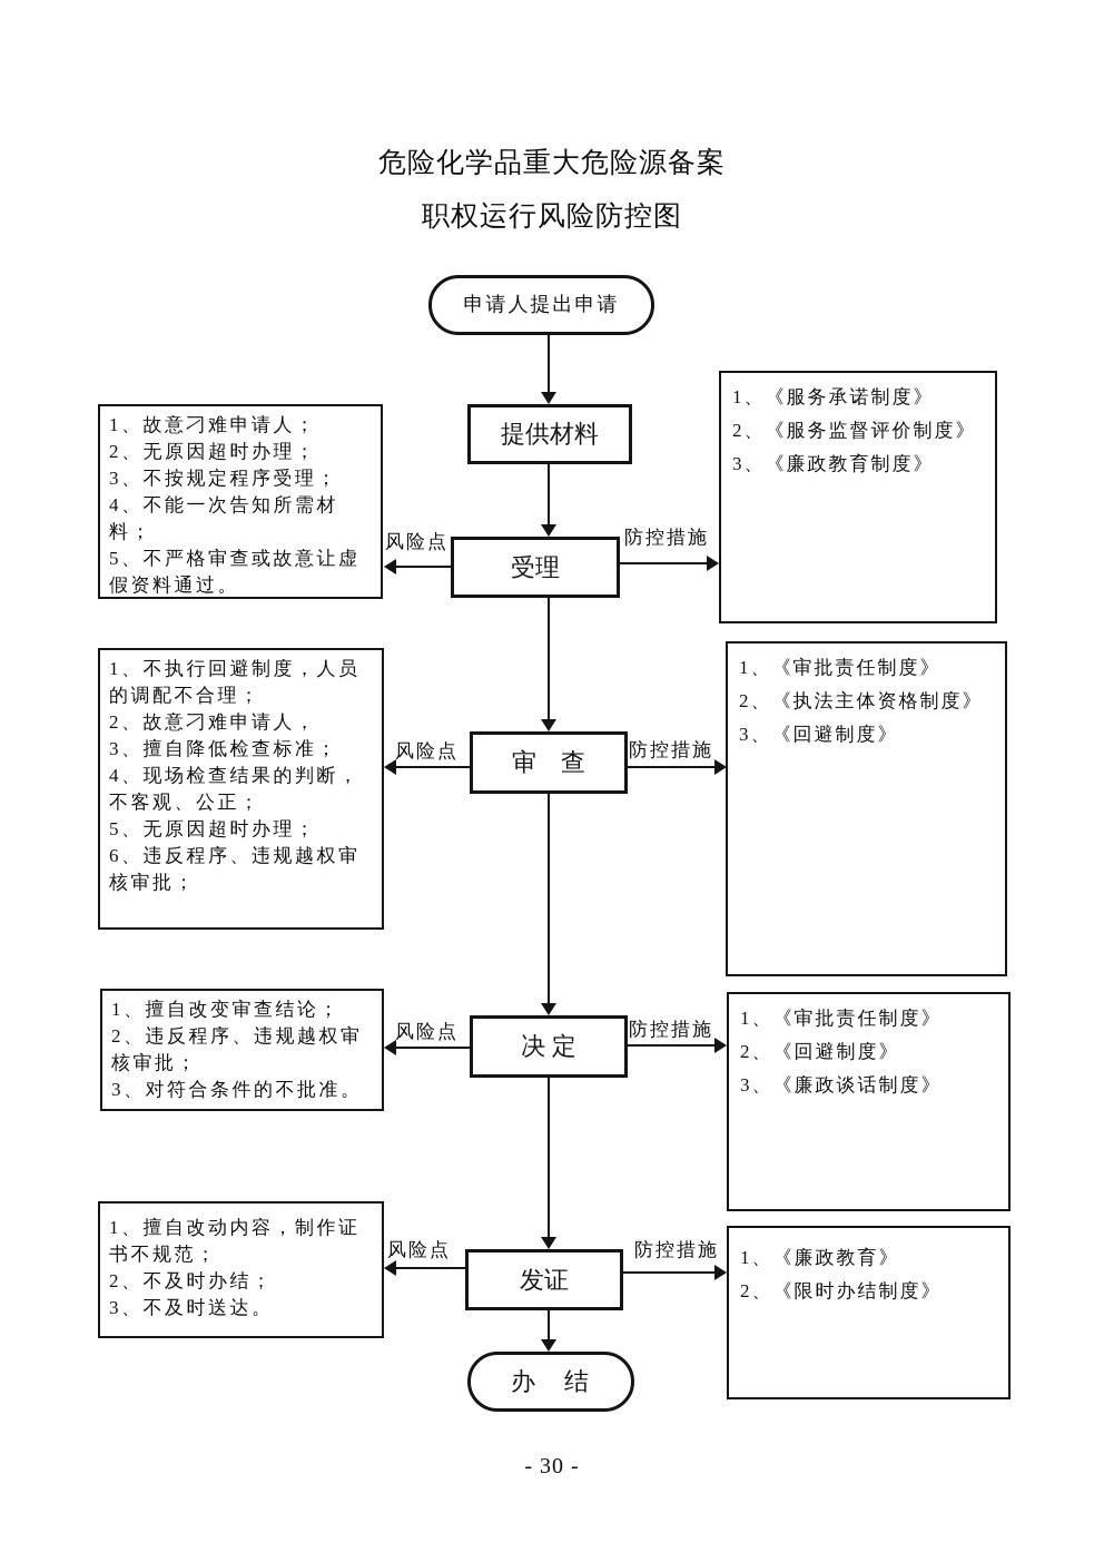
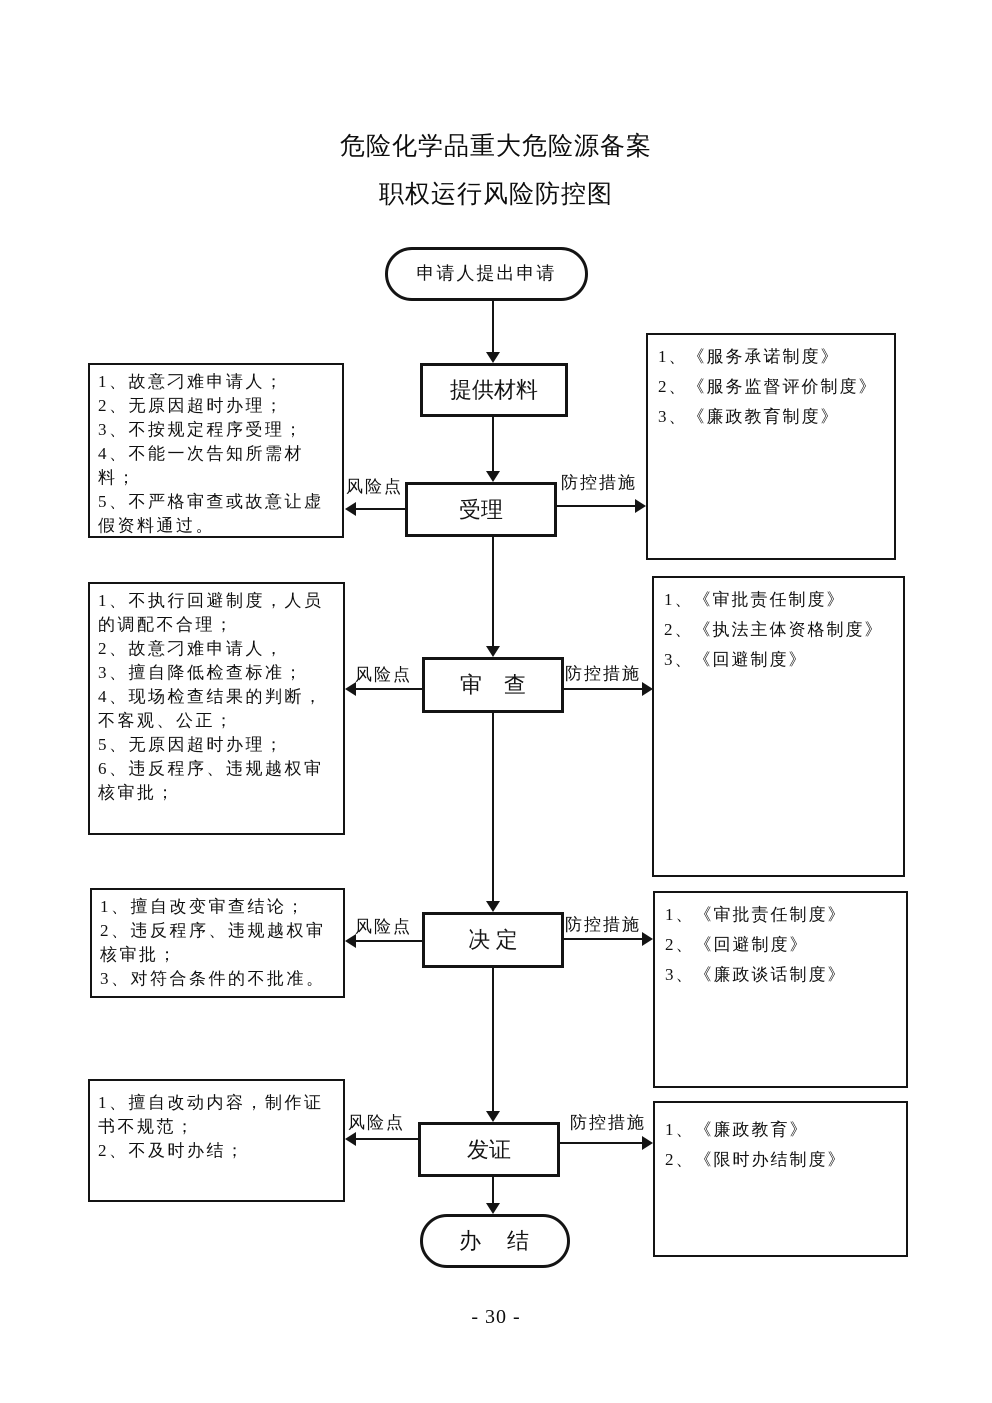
  危险化学品重大危险源备案
  职权运行风险防控图
  申请人提出申请
  提供材料
  受理
  风险点
  防控措施
  1、故意刁难申请人；
  2、无原因超时办理；
  3、不按规定程序受理；
  4、不能一次告知所需材
  料；
  5、不严格审查或故意让虚
  假资料通过。
  1、《服务承诺制度》
  2、《服务监督评价制度》
  3、《廉政教育制度》
  审 查
  风险点
  防控措施
  1、不执行回避制度，人员
  的调配不合理；
  2、故意刁难申请人，
  3、擅自降低检查标准；
  4、现场检查结果的判断，
  不客观、公正；
  5、无原因超时办理；
  6、违反程序、违规越权审
  核审批；
  1、《审批责任制度》
  2、《执法主体资格制度》
  3、《回避制度》
  决 定
  风险点
  防控措施
  1、擅自改变审查结论；
  2、违反程序、违规越权审
  核审批；
  3、对符合条件的不批准。
  1、《审批责任制度》
  2、《回避制度》
  3、《廉政谈话制度》
  发证
  风险点
  防控措施
  1、擅自改动内容，制作证
  书不规范；
  2、不及时办结；
- 3、不及时送达。
  1、《廉政教育》
  2、《限时办结制度》
  办 结
  - 30 -
